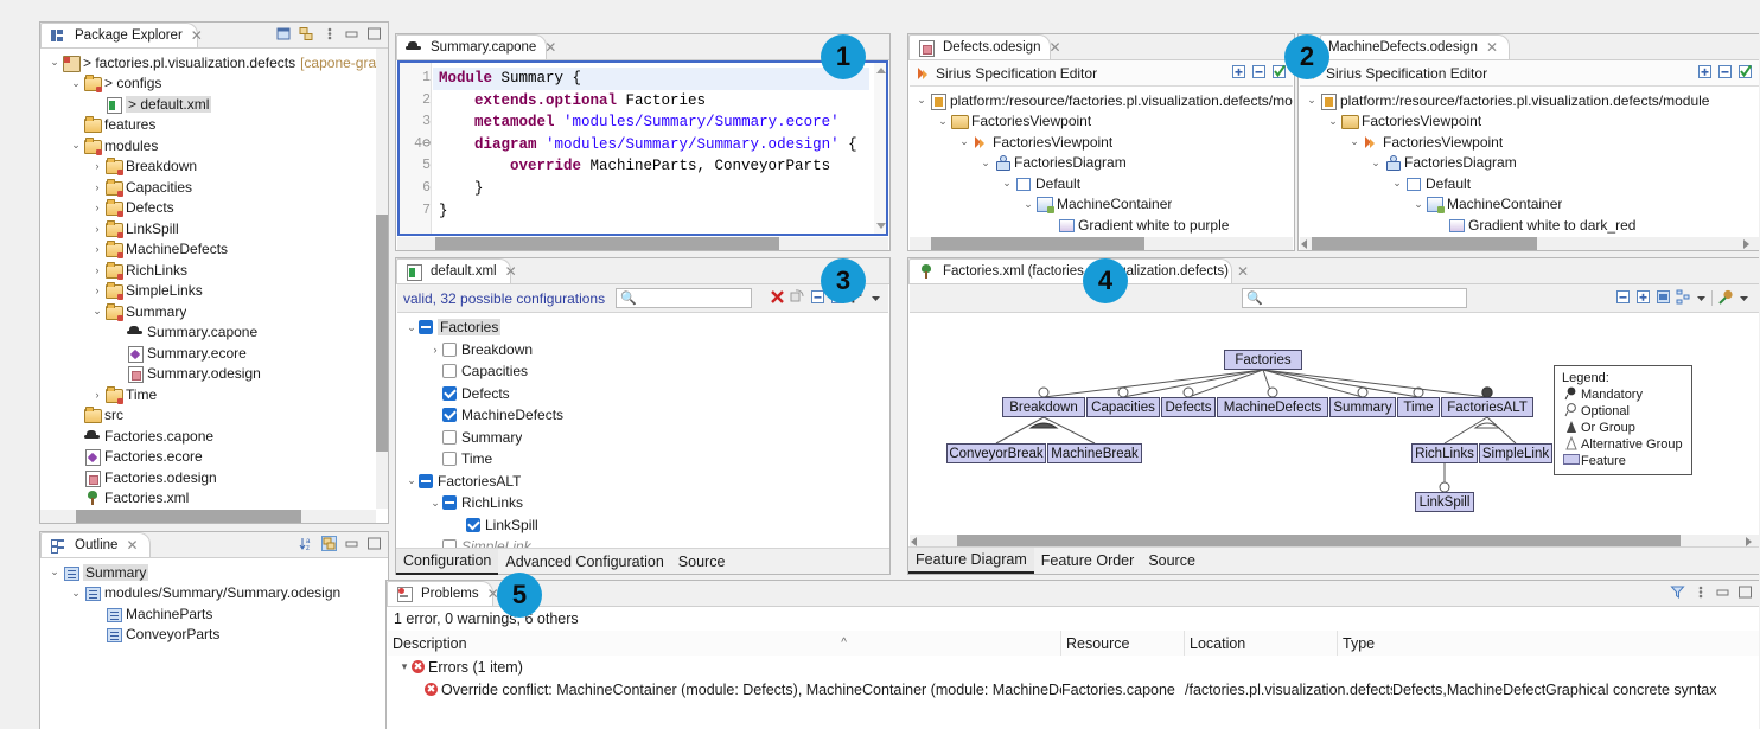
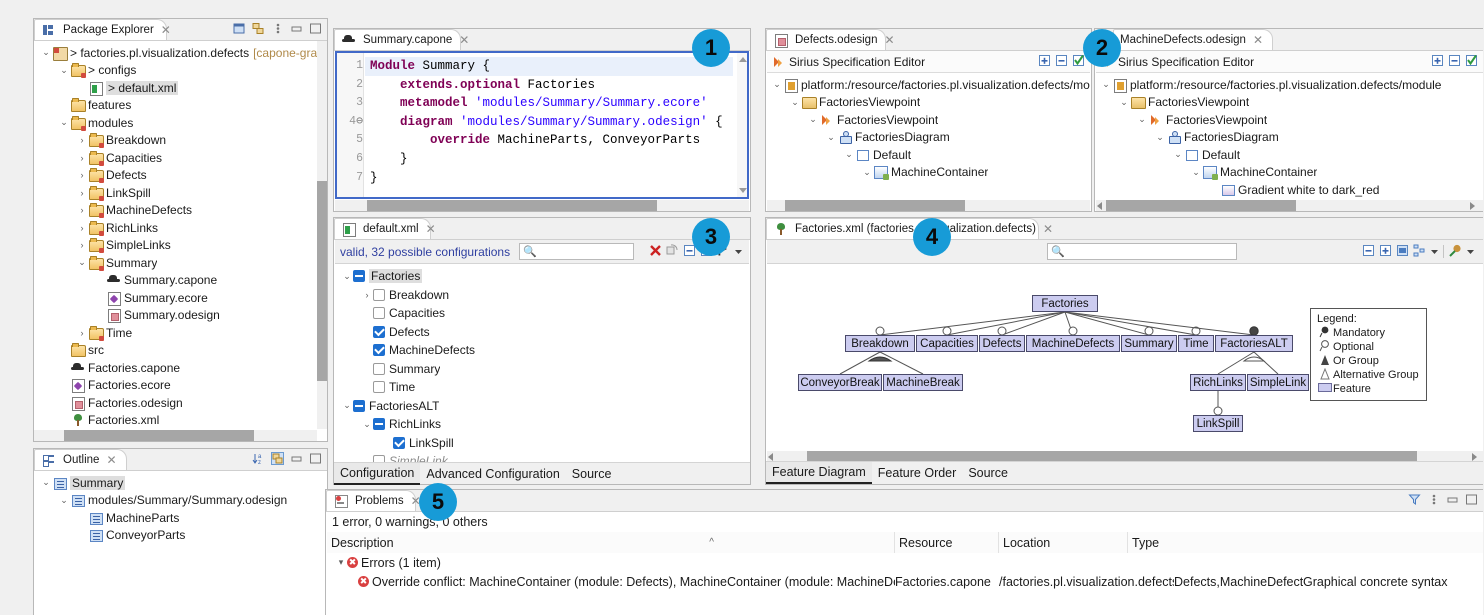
  Package Explorer
  ✕
  ⌄
  > factories.pl.visualization.defects
  [capone-gra
  ⌄
  > configs
  > default.xml
  features
  ⌄
  modules
  ›
  Breakdown
  ›
  Capacities
  ›
  Defects
  ›
  LinkSpill
  ›
  MachineDefects
  ›
  RichLinks
  ›
  SimpleLinks
  ⌄
  Summary
  Summary.capone
  Summary.ecore
  Summary.odesign
  ›
  Time
  src
  Factories.capone
  Factories.ecore
  Factories.odesign
  Factories.xml
  Outline
  ✕
  ⌄
  Summary
  ⌄
  modules/Summary/Summary.odesign
  MachineParts
  ConveyorParts
  Summary.capone
  ✕
  1
  2
  3
  4⊖
  5
  6
  7
  Module Summary {
  extends.optional Factories
  metamodel 'modules/Summary/Summary.ecore'
  diagram 'modules/Summary/Summary.odesign' {
  override MachineParts, ConveyorParts
  }
  }
  default.xml
  ✕
  valid, 32 possible configurations
  🔍
  ⌄
  Factories
  ›
  Breakdown
  Capacities
  Defects
  MachineDefects
  Summary
  Time
  ⌄
  FactoriesALT
  ⌄
  RichLinks
  LinkSpill
  Configuration
  Advanced Configuration
  Source
  Defects.odesign
  ✕
  Sirius Specification Editor
  ⌄
  platform:/resource/factories.pl.visualization.defects/mo
  ⌄
  FactoriesViewpoint
  ⌄
  FactoriesViewpoint
  ⌄
  FactoriesDiagram
  ⌄
  Default
  ⌄
  MachineContainer
- Gradient white to purple
  MachineDefects.odesign
  ✕
  Sirius Specification Editor
  ⌄
  platform:/resource/factories.pl.visualization.defects/module
  ⌄
  FactoriesViewpoint
  ⌄
  FactoriesViewpoint
  ⌄
  FactoriesDiagram
  ⌄
  Default
  ⌄
  MachineContainer
  Gradient white to dark_red
  Factories.xml (factoriesalization.defects)
  ✕
  🔍
  Factories
  Breakdown
  Capacities
  Defects
  MachineDefects
  Summary
  Time
  FactoriesALT
  ConveyorBreak
  MachineBreak
  RichLinks
  SimpleLink
  LinkSpill
  Legend:
  Mandatory
  Optional
  Or Group
  Alternative Group
  Feature
  Feature Diagram
  Feature Order
  Source
  Problems
  ✕
- 1 error, 0 warnings, 6 others
+ 1 error, 0 warnings, 0 others
  Description
  ^
  Resource
  Location
  Type
  ▾
  ✖
  Errors (1 item)
  ✖
  Override conflict: MachineContainer (module: Defects), MachineContainer (module: MachineD
  Factories.capone
  /factories.pl.visualization.defect
  Defects,MachineDefect
  Graphical concrete syntax
  1
  2
  3
  4
  5
